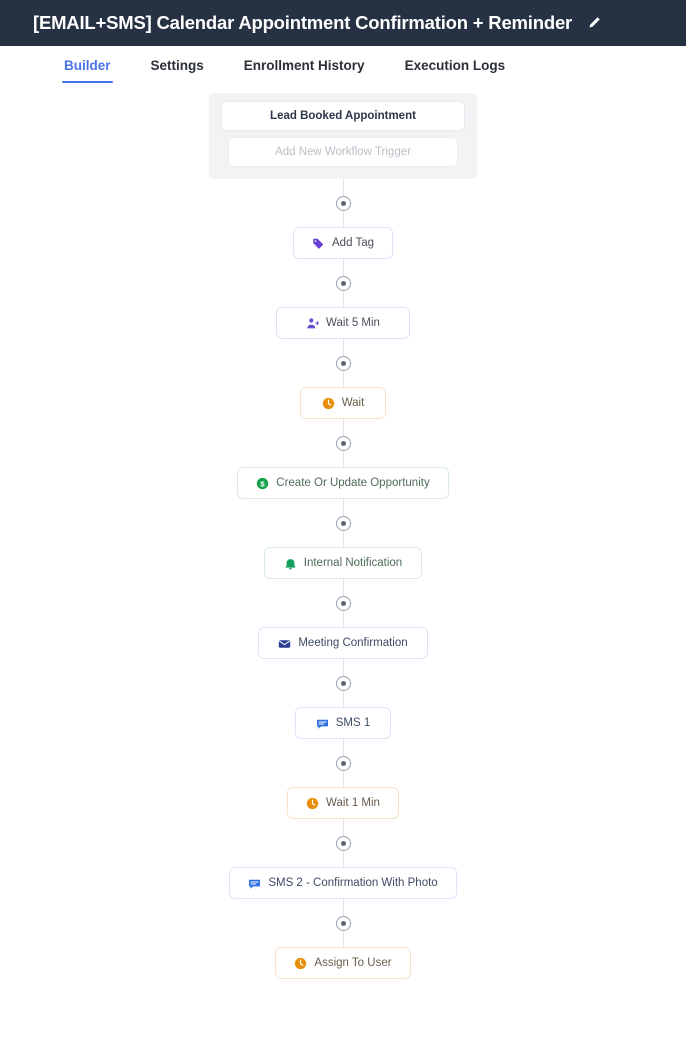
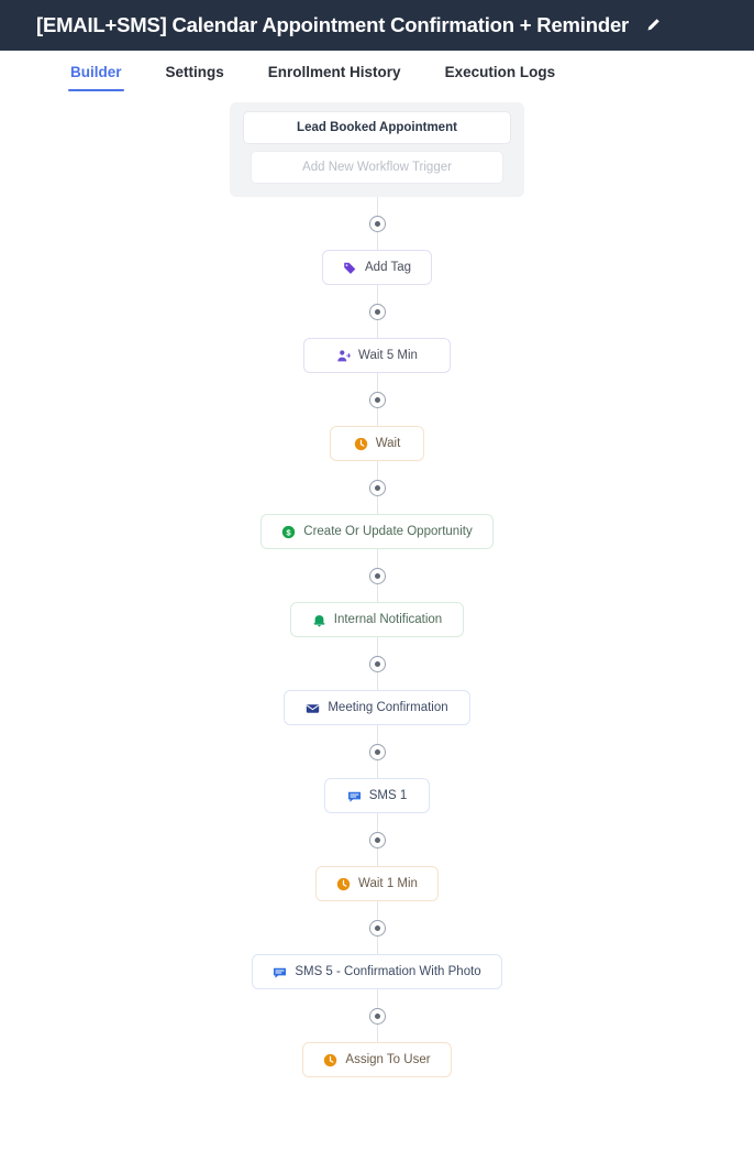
  [EMAIL+SMS] Calendar Appointment Confirmation + Reminder
  Builder
  Settings
  Enrollment History
  Execution Logs
  Lead Booked Appointment
  Add New Workflow Trigger
  Add Tag
  Wait 5 Min
  Wait
  $
  Create Or Update Opportunity
  Internal Notification
  Meeting Confirmation
  SMS 1
  Wait 1 Min
- SMS 2 - Confirmation With Photo
+ SMS 5 - Confirmation With Photo
  Assign To User
